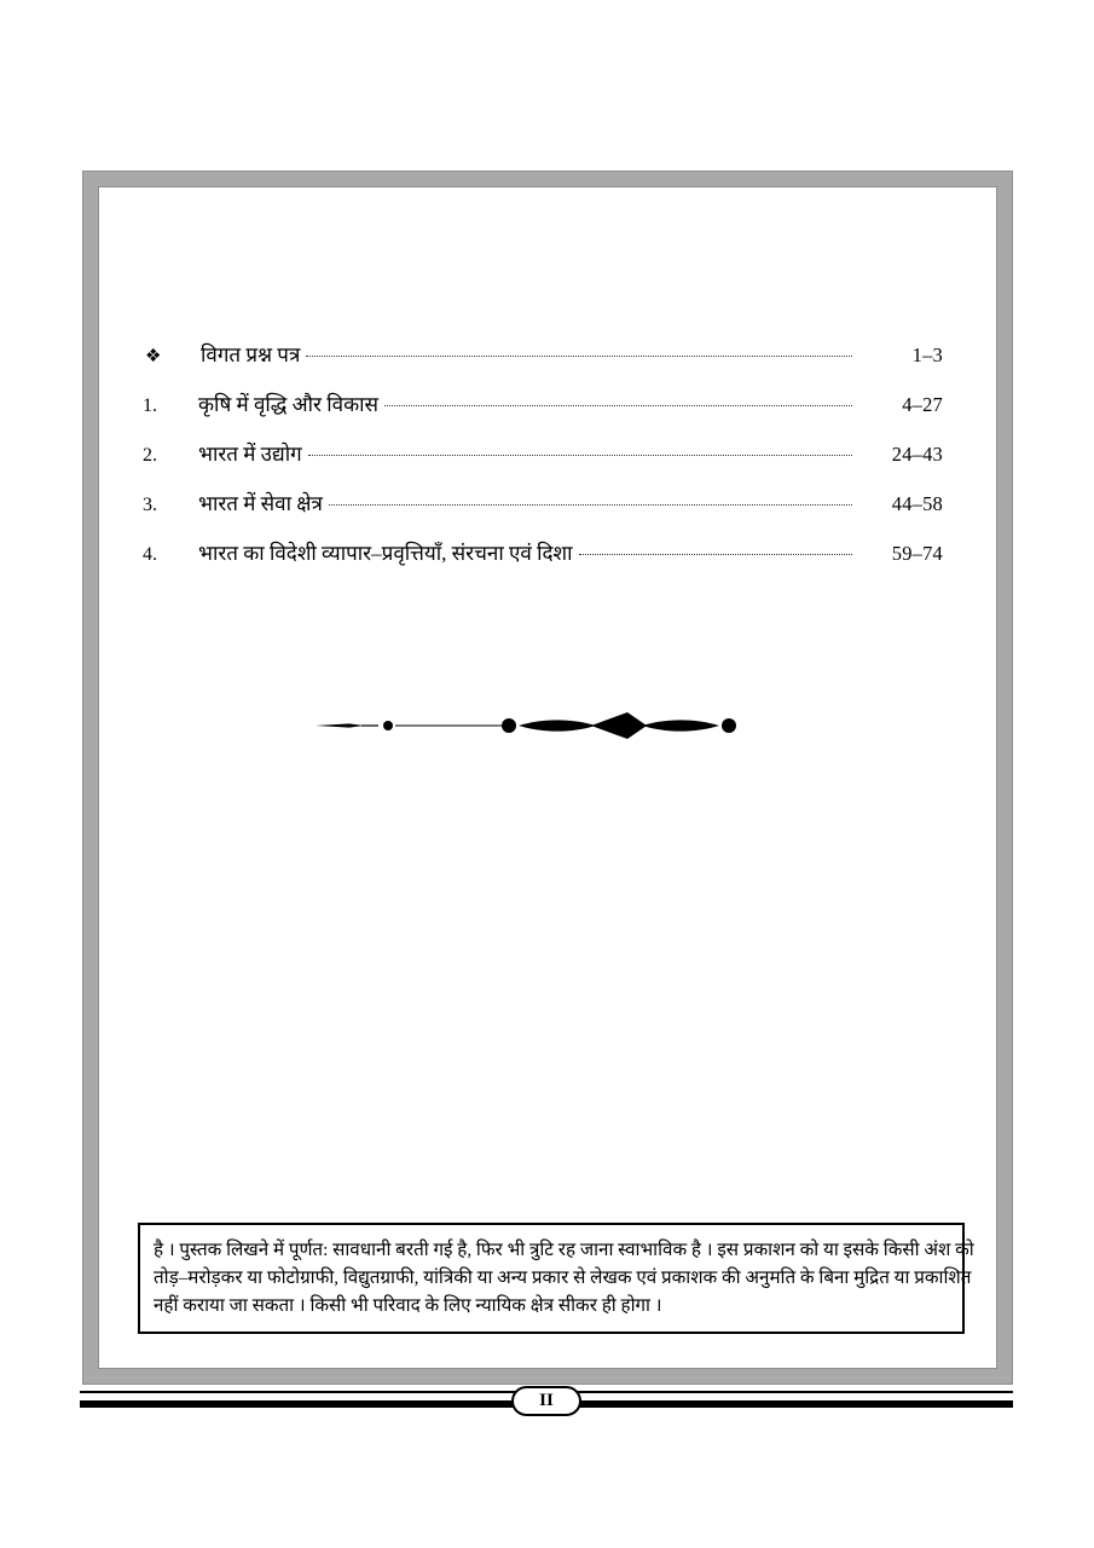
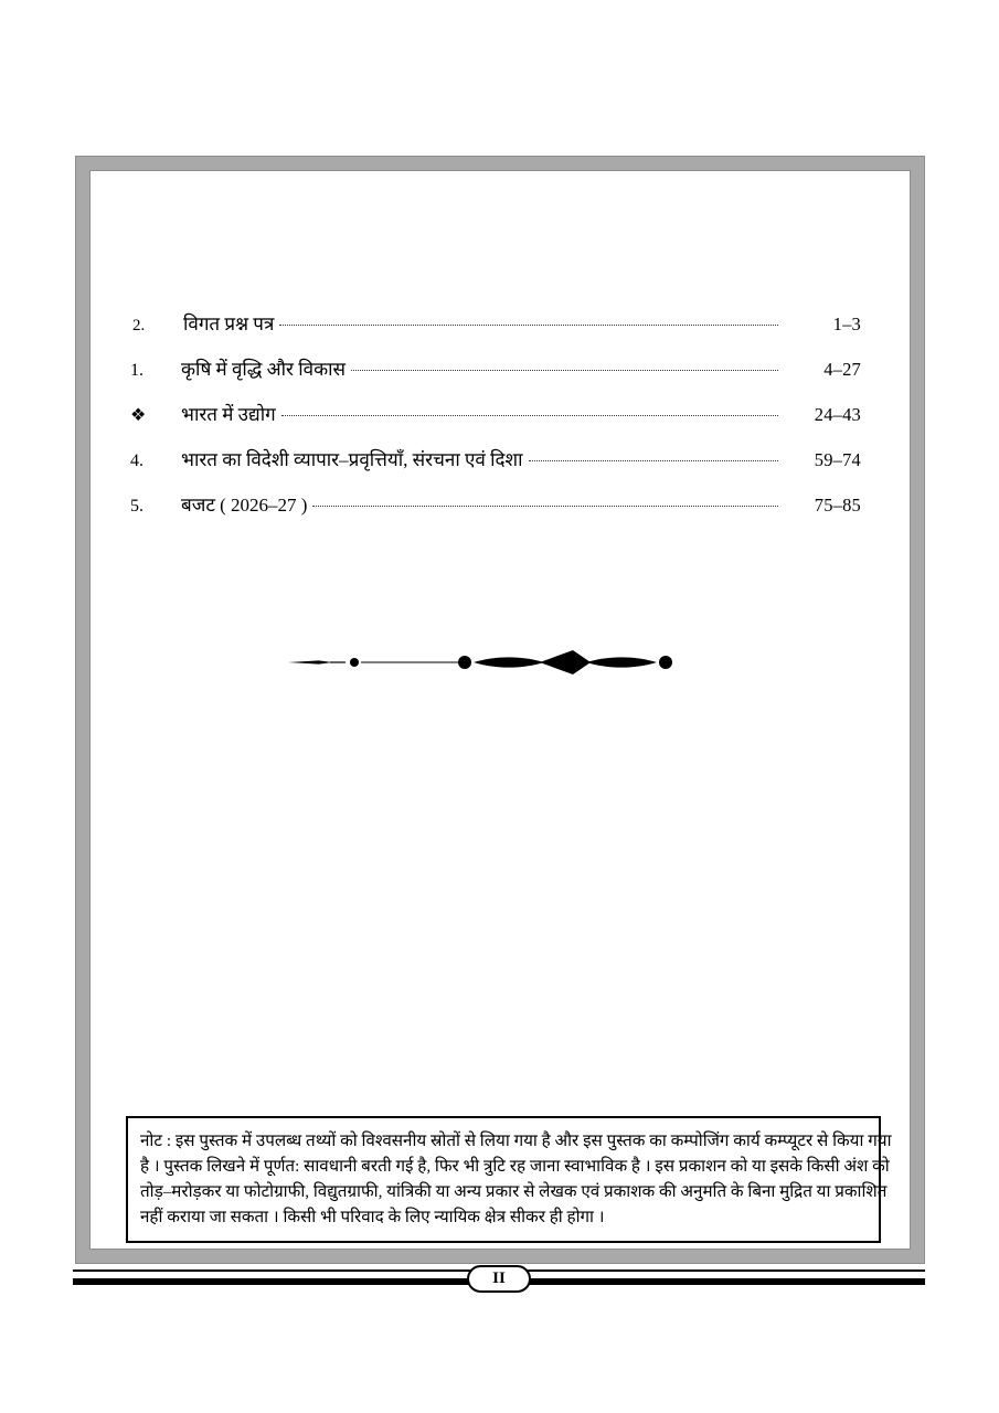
- ❖
+ 2.
  विगत प्रश्न पत्र
  1–3
  1.
  कृषि में वृद्धि और विकास
  4–27
- 2.
+ ❖
  भारत में उद्योग
  24–43
- 3.
- भारत में सेवा क्षेत्र
- 44–58
  4.
  भारत का विदेशी व्यापार–प्रवृत्तियाँ, संरचना एवं दिशा
  59–74
+ 5.
+ बजट ( 2026–27 )
+ 75–85
+ नोट : इस पुस्तक में उपलब्ध तथ्यों को विश्वसनीय स्रोतों से लिया गया है और इस पुस्तक का कम्पोजिंग कार्य कम्प्यूटर से किया गया
  है । पुस्तक लिखने में पूर्णत: सावधानी बरती गई है, फिर भी त्रुटि रह जाना स्वाभाविक है । इस प्रकाशन को या इसके किसी अंश को
  तोड़–मरोड़कर या फोटोग्राफी, विद्युतग्राफी, यांत्रिकी या अन्य प्रकार से लेखक एवं प्रकाशक की अनुमति के बिना मुद्रित या प्रकाशित
  नहीं कराया जा सकता । किसी भी परिवाद के लिए न्यायिक क्षेत्र सीकर ही होगा ।
  II
